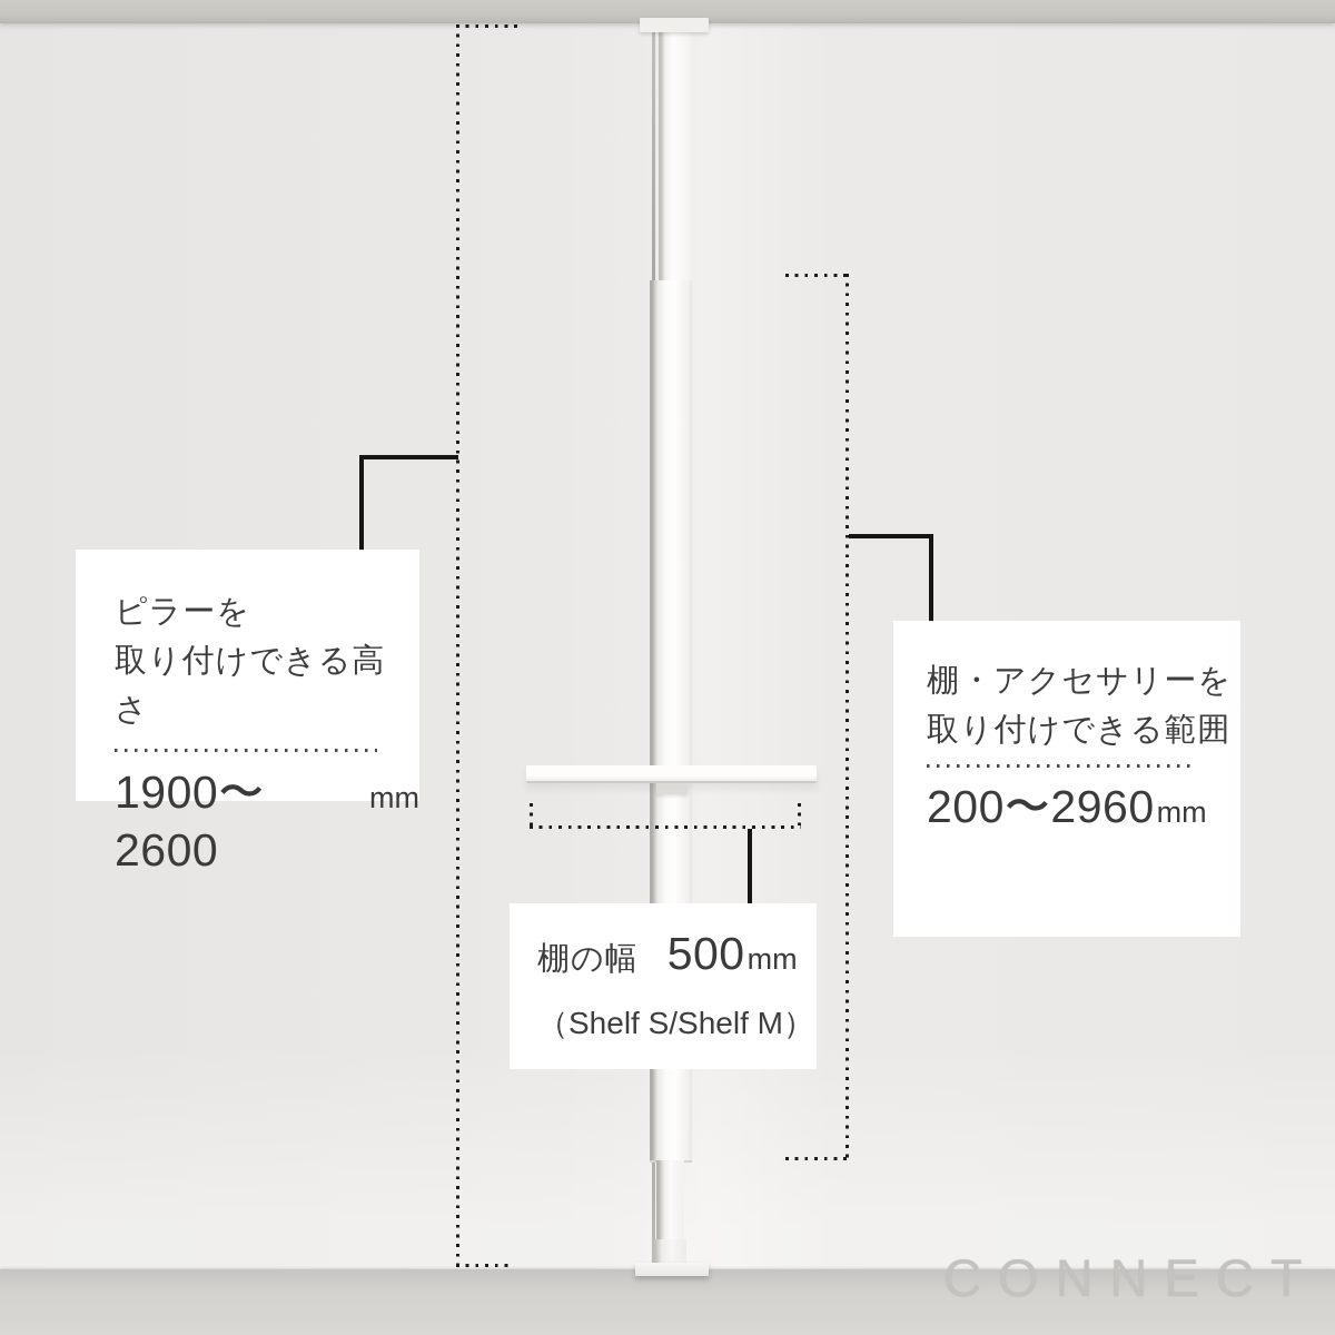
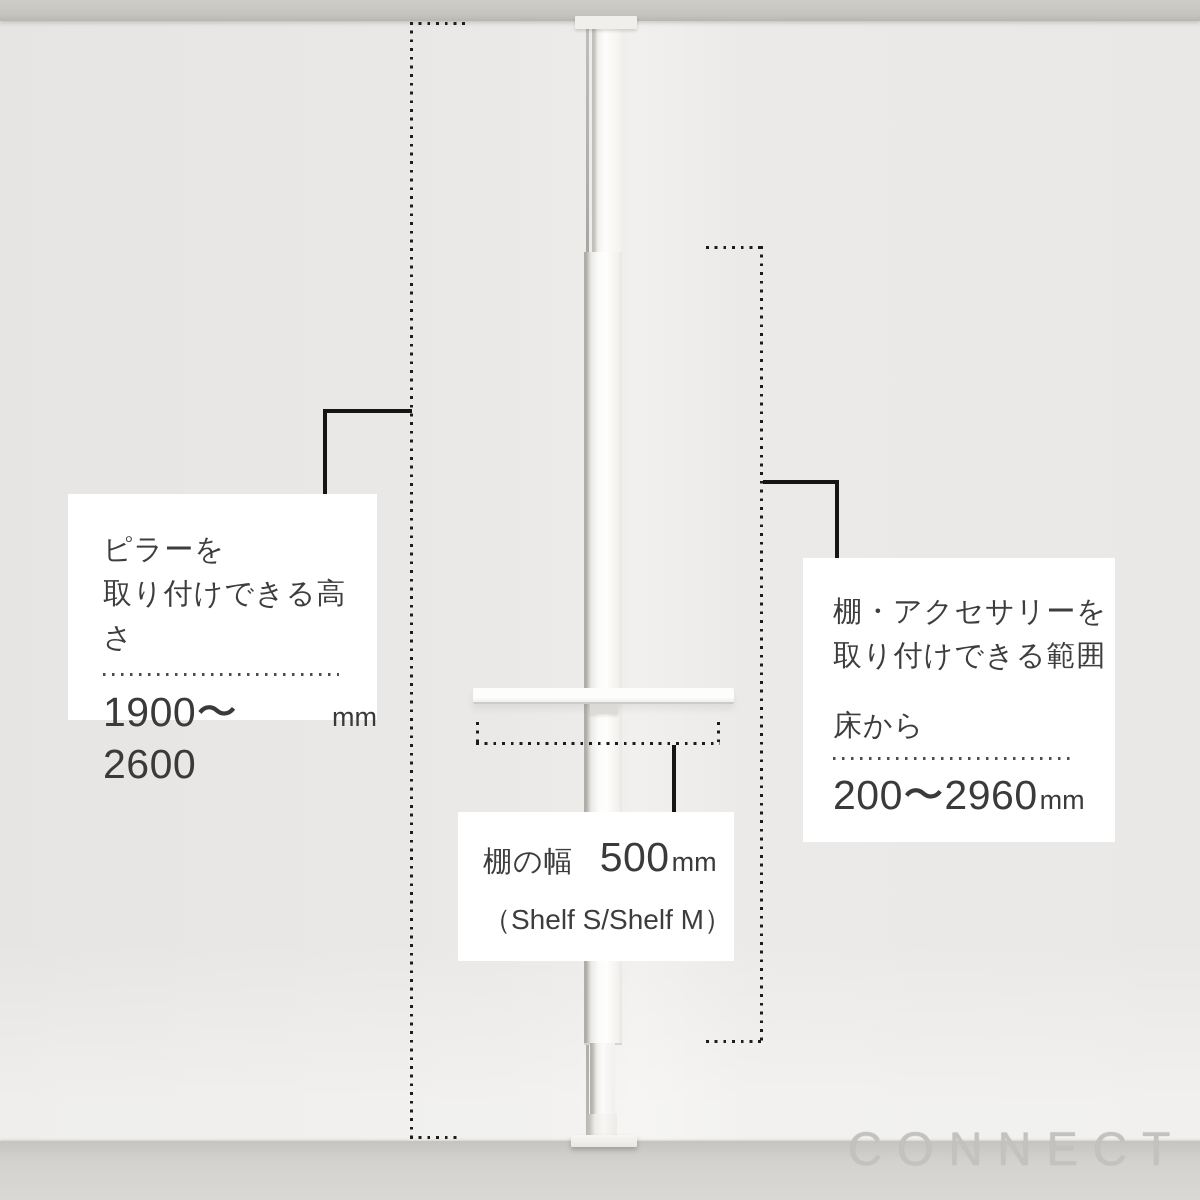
  ピラーを
  取り付けできる高さ
  1900〜2600
  mm
  棚・アクセサリーを
  取り付けできる範囲
+ 床から
  200〜2960
  mm
  棚の幅
  500
  mm
  （Shelf S/Shelf M）
  CONNECT
